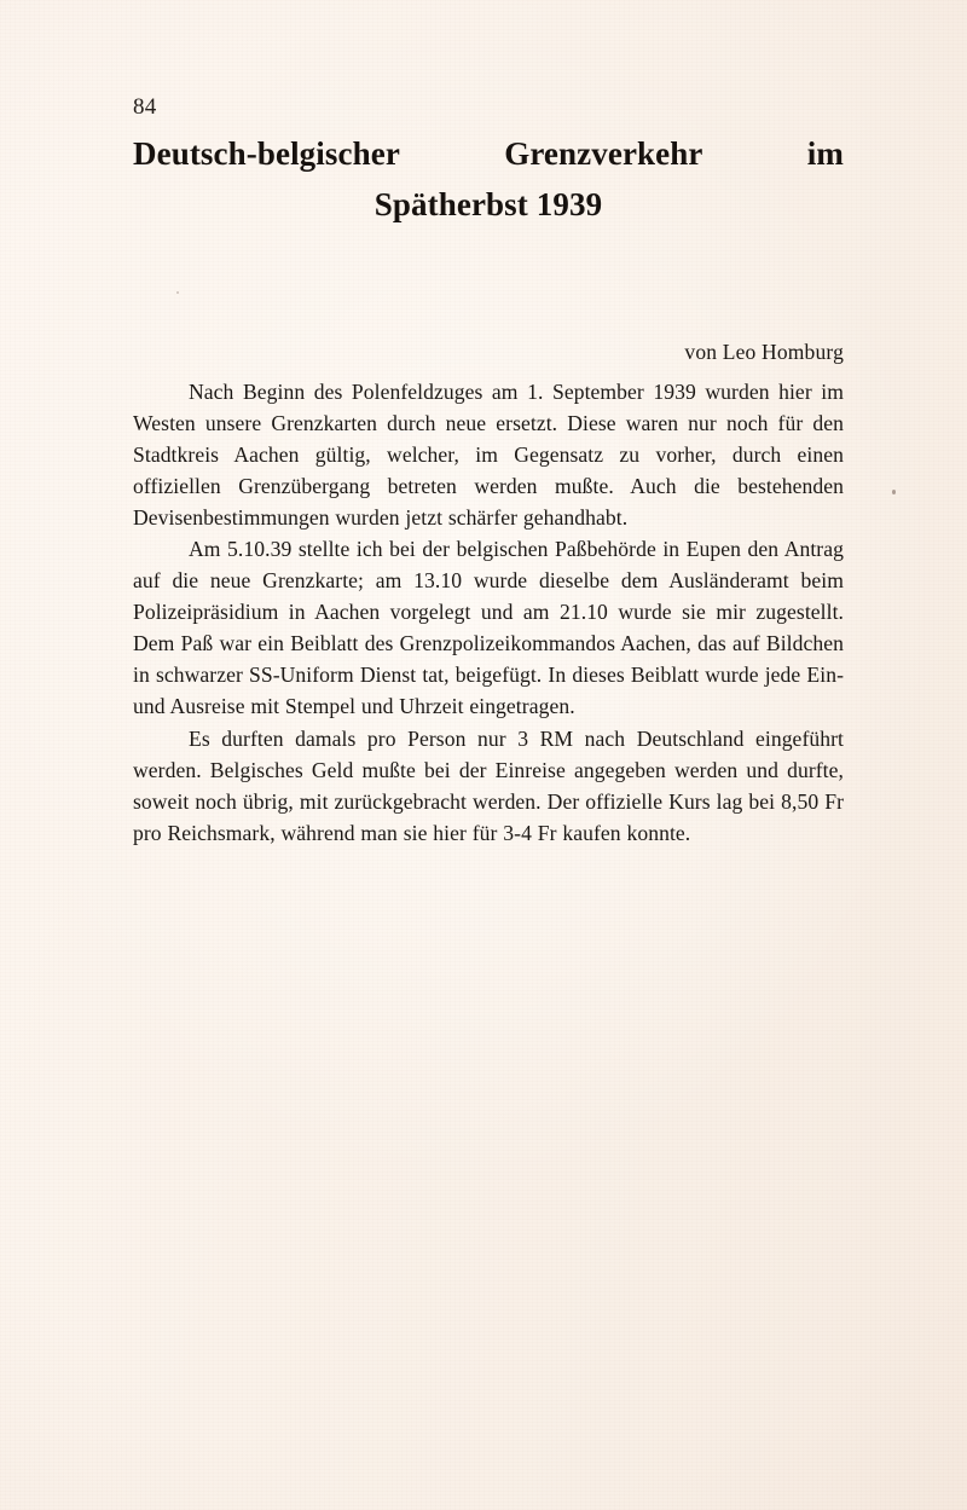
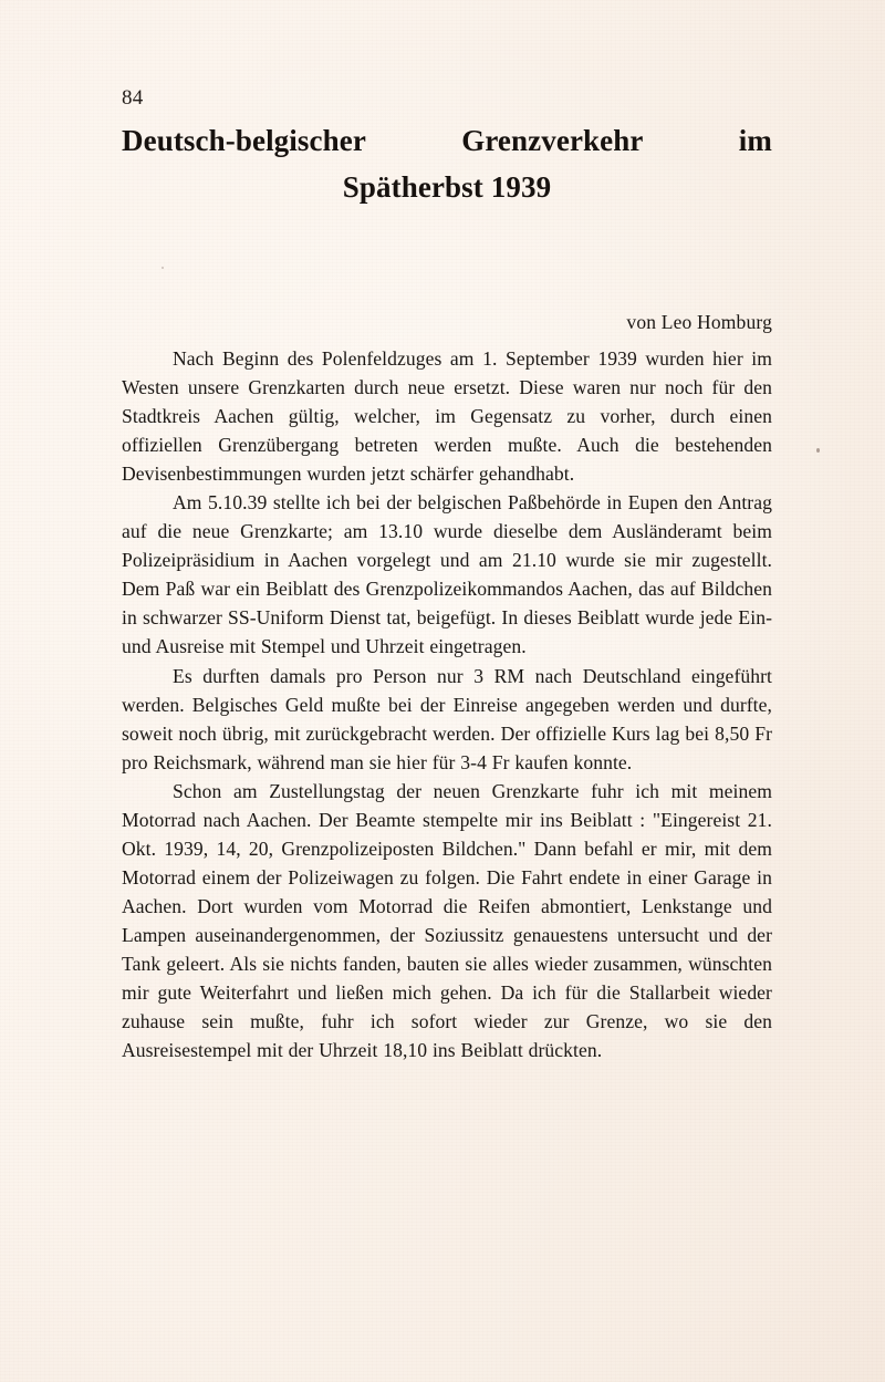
  84
  Deutsch-belgischer
  Grenzverkehr
  im
  Spätherbst 1939
  von Leo Homburg
  Nach Beginn des Polenfeldzuges am 1. September 1939 wurden hier im Westen unsere Grenzkarten durch neue ersetzt. Diese waren nur noch für den Stadtkreis Aachen gültig, welcher, im Gegensatz zu vorher, durch einen offiziellen Grenzübergang betreten werden mußte. Auch die bestehenden Devisenbestimmungen wurden jetzt schärfer gehandhabt.
  Am 5.10.39 stellte ich bei der belgischen Paßbehörde in Eupen den Antrag auf die neue Grenzkarte; am 13.10 wurde dieselbe dem Ausländeramt beim Polizeipräsidium in Aachen vorgelegt und am 21.10 wurde sie mir zugestellt. Dem Paß war ein Beiblatt des Grenzpolizeikommandos Aachen, das auf Bildchen in schwarzer SS-Uniform Dienst tat, beigefügt. In dieses Beiblatt wurde jede Ein- und Ausreise mit Stempel und Uhrzeit eingetragen.
  Es durften damals pro Person nur 3 RM nach Deutschland eingeführt werden. Belgisches Geld mußte bei der Einreise angegeben werden und durfte, soweit noch übrig, mit zurückgebracht werden. Der offizielle Kurs lag bei 8,50 Fr pro Reichsmark, während man sie hier für 3-4 Fr kaufen konnte.
+ Schon am Zustellungstag der neuen Grenzkarte fuhr ich mit meinem Motorrad nach Aachen. Der Beamte stempelte mir ins Beiblatt : "Eingereist 21. Okt. 1939, 14, 20, Grenzpolizeiposten Bildchen." Dann befahl er mir, mit dem Motorrad einem der Polizeiwagen zu folgen. Die Fahrt endete in einer Garage in Aachen. Dort wurden vom Motorrad die Reifen abmontiert, Lenkstange und Lampen auseinandergenommen, der Soziussitz genauestens untersucht und der Tank geleert. Als sie nichts fanden, bauten sie alles wieder zusammen, wünschten mir gute Weiterfahrt und ließen mich gehen. Da ich für die Stallarbeit wieder zuhause sein mußte, fuhr ich sofort wieder zur Grenze, wo sie den Ausreisestempel mit der Uhrzeit 18,10 ins Beiblatt drückten.
